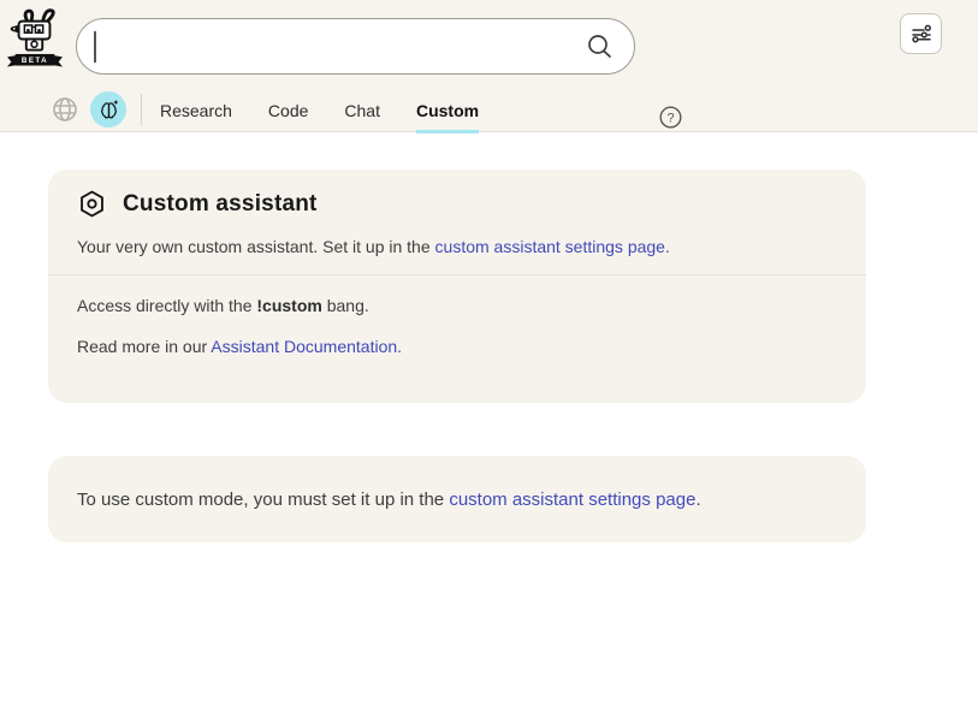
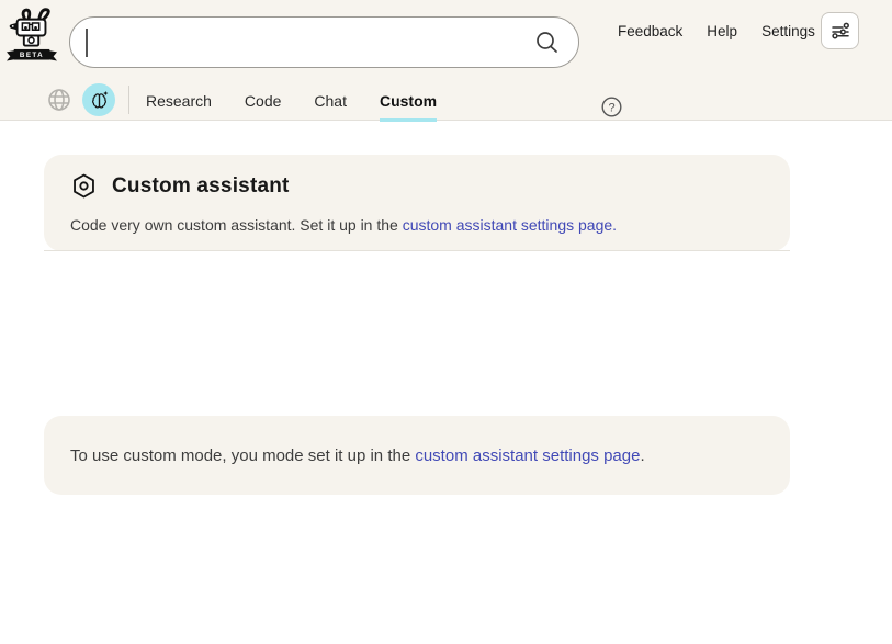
+ Feedback
+ Help
+ Settings
  Research
  Code
  Chat
  Custom
  ?
  Custom assistant
- Your very own custom assistant. Set it up in the custom assistant settings page.
+ Code very own custom assistant. Set it up in the custom assistant settings page.
- Access directly with the !custom bang.
- Read more in our Assistant Documentation.
- To use custom mode, you must set it up in the custom assistant settings page.
+ To use custom mode, you mode set it up in the custom assistant settings page.
